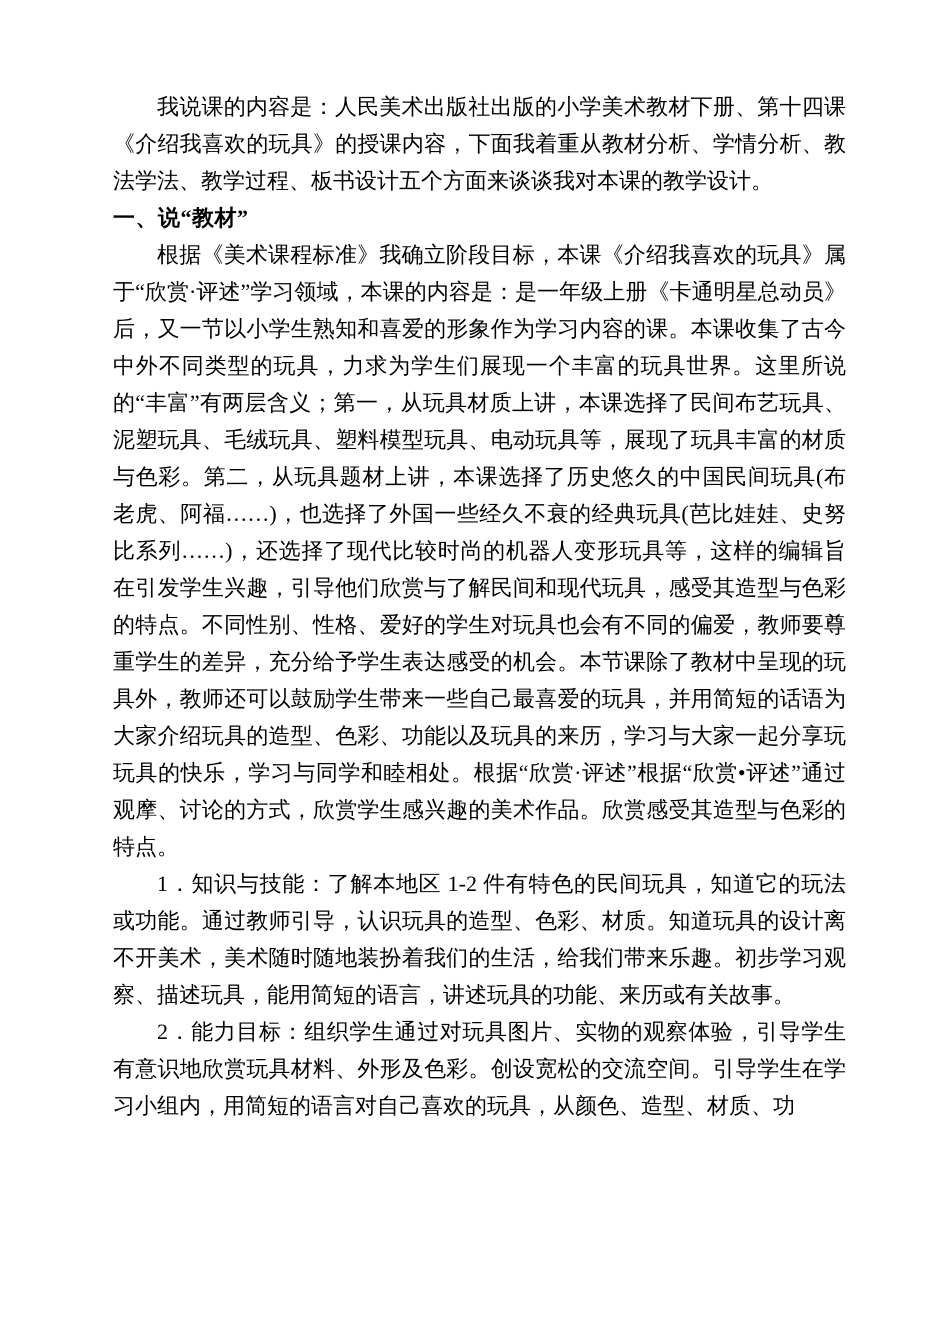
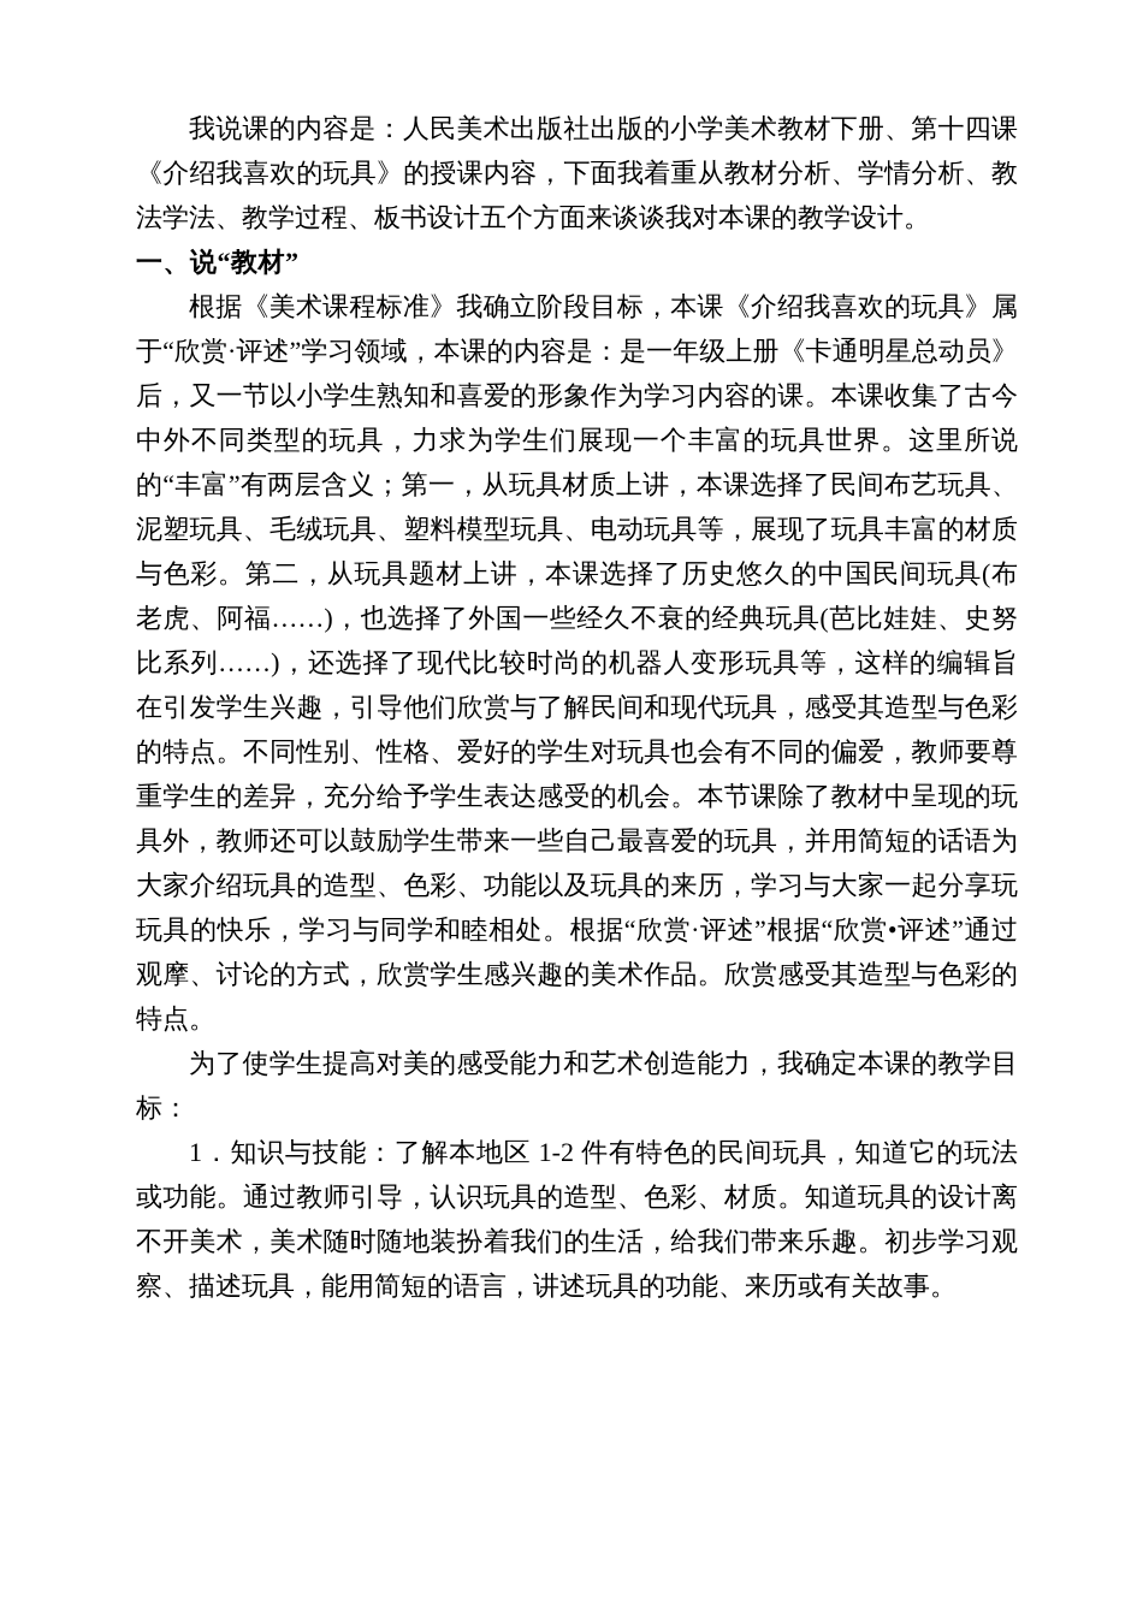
  我说课的内容是：人民美术出版社出版的小学美术教材下册、第十四课《介绍我喜欢的玩具》的授课内容，下面我着重从教材分析、学情分析、教法学法、教学过程、板书设计五个方面来谈谈我对本课的教学设计。
  一、说“教材”
  根据《美术课程标准》我确立阶段目标，本课《介绍我喜欢的玩具》属于“欣赏·评述”学习领域，本课的内容是：是一年级上册《卡通明星总动员》后，又一节以小学生熟知和喜爱的形象作为学习内容的课。本课收集了古今中外不同类型的玩具，力求为学生们展现一个丰富的玩具世界。这里所说的“丰富”有两层含义；第一，从玩具材质上讲，本课选择了民间布艺玩具、泥塑玩具、毛绒玩具、塑料模型玩具、电动玩具等，展现了玩具丰富的材质与色彩。第二，从玩具题材上讲，本课选择了历史悠久的中国民间玩具(布老虎、阿福……)，也选择了外国一些经久不衰的经典玩具(芭比娃娃、史努比系列……)，还选择了现代比较时尚的机器人变形玩具等，这样的编辑旨在引发学生兴趣，引导他们欣赏与了解民间和现代玩具，感受其造型与色彩的特点。不同性别、性格、爱好的学生对玩具也会有不同的偏爱，教师要尊重学生的差异，充分给予学生表达感受的机会。本节课除了教材中呈现的玩具外，教师还可以鼓励学生带来一些自己最喜爱的玩具，并用简短的话语为大家介绍玩具的造型、色彩、功能以及玩具的来历，学习与大家一起分享玩玩具的快乐，学习与同学和睦相处。根据“欣赏·评述”根据“欣赏•评述”通过观摩、讨论的方式，欣赏学生感兴趣的美术作品。欣赏感受其造型与色彩的特点。
+ 为了使学生提高对美的感受能力和艺术创造能力，我确定本课的教学目标：
  1．知识与技能：了解本地区 1-2 件有特色的民间玩具，知道它的玩法或功能。通过教师引导，认识玩具的造型、色彩、材质。知道玩具的设计离不开美术，美术随时随地装扮着我们的生活，给我们带来乐趣。初步学习观察、描述玩具，能用简短的语言，讲述玩具的功能、来历或有关故事。
- 2．能力目标：组织学生通过对玩具图片、实物的观察体验，引导学生有意识地欣赏玩具材料、外形及色彩。创设宽松的交流空间。引导学生在学习小组内，用简短的语言对自己喜欢的玩具，从颜色、造型、材质、功
